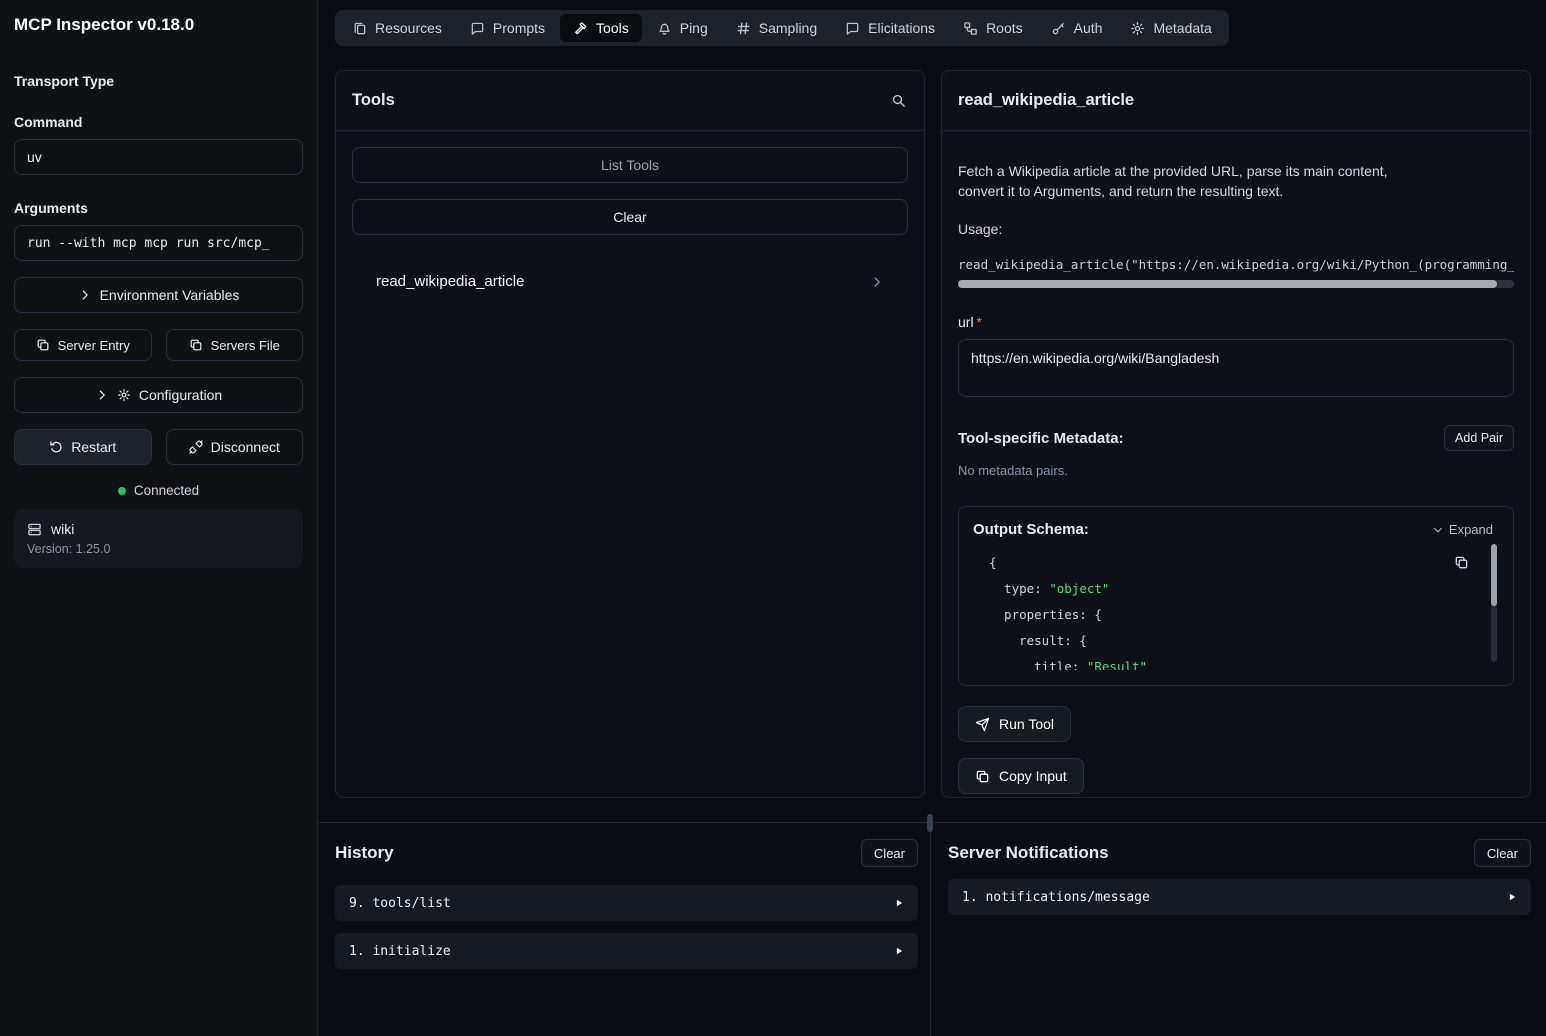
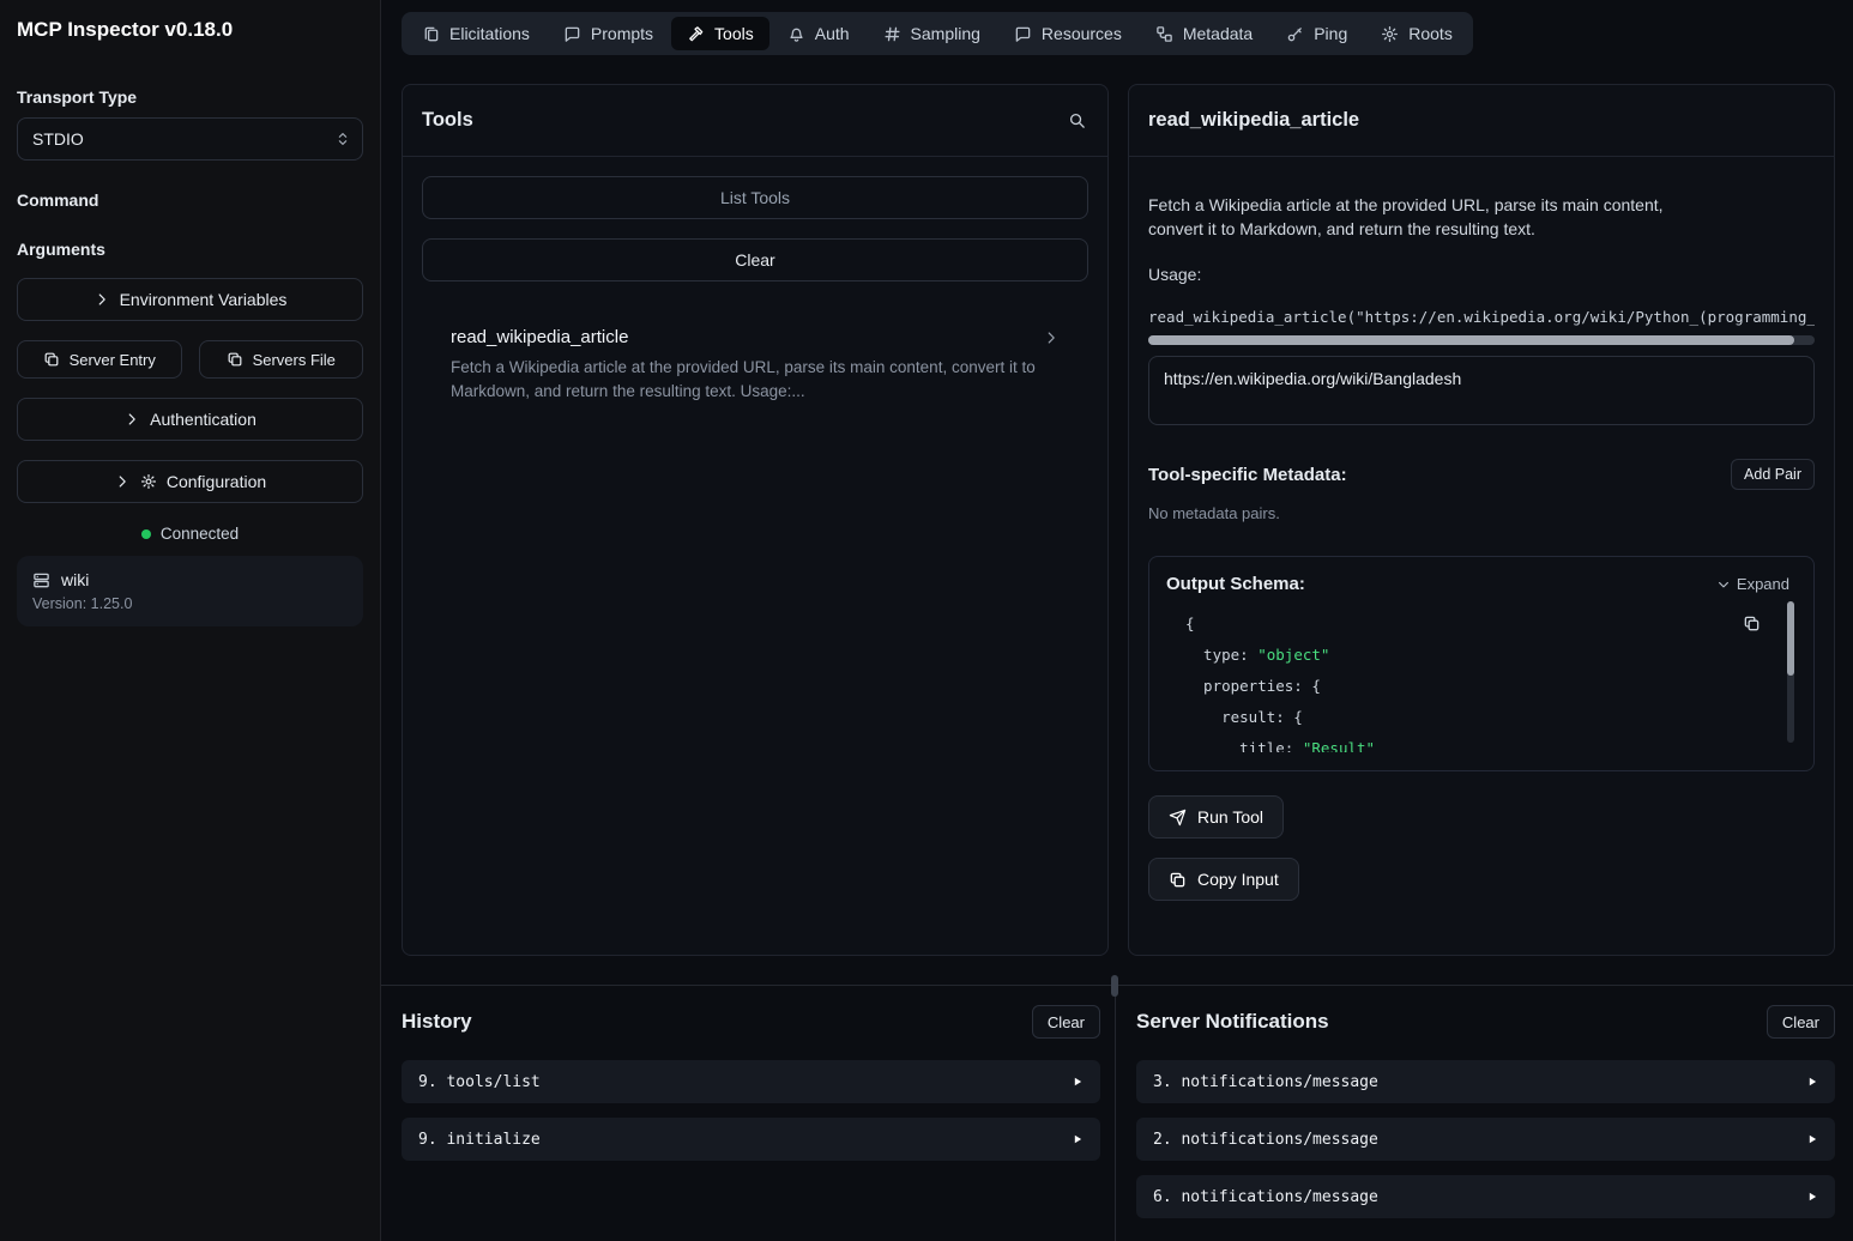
  MCP Inspector v0.18.0
  Transport Type
+ STDIO
  Command
- uv
  Arguments
- run --with mcp mcp run src/mcp_
  Environment Variables
  Server Entry
  Servers File
+ Authentication
  Configuration
- Restart
- Disconnect
  Connected
  wiki
  Version: 1.25.0
- Resources
+ Elicitations
  Prompts
  Tools
- Ping
+ Auth
  Sampling
- Elicitations
+ Resources
- Roots
+ Metadata
- Auth
+ Ping
- Metadata
+ Roots
  Tools
  List Tools Clear
  read_wikipedia_article
+ Fetch a Wikipedia article at the provided URL, parse its main content, convert it to Markdown, and return the resulting text. Usage:...
  read_wikipedia_article
- Fetch a Wikipedia article at the provided URL, parse its main content, convert it to Arguments, and return the resulting text.
+ Fetch a Wikipedia article at the provided URL, parse its main content, convert it to Markdown, and return the resulting text.
  Usage:
  read_wikipedia_article("https://en.wikipedia.org/wiki/Python_(programming_
- url *
  https://en.wikipedia.org/wiki/Bangladesh
  Tool-specific Metadata:
  Add Pair
  No metadata pairs.
  Output Schema:
  Expand
  { type: "object" properties: { result: { title: "Result"
  Run Tool
  Copy Input
  History
  Clear
  9. tools/list
- 1. initialize
+ 9. initialize
  Server Notifications
  Clear
+ 3. notifications/message
+ 2. notifications/message
- 1. notifications/message
+ 6. notifications/message
